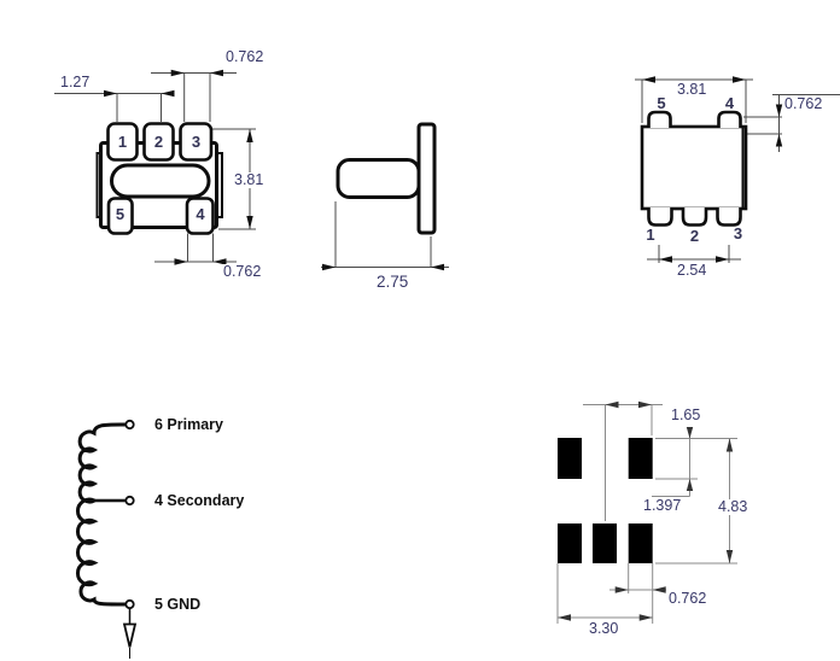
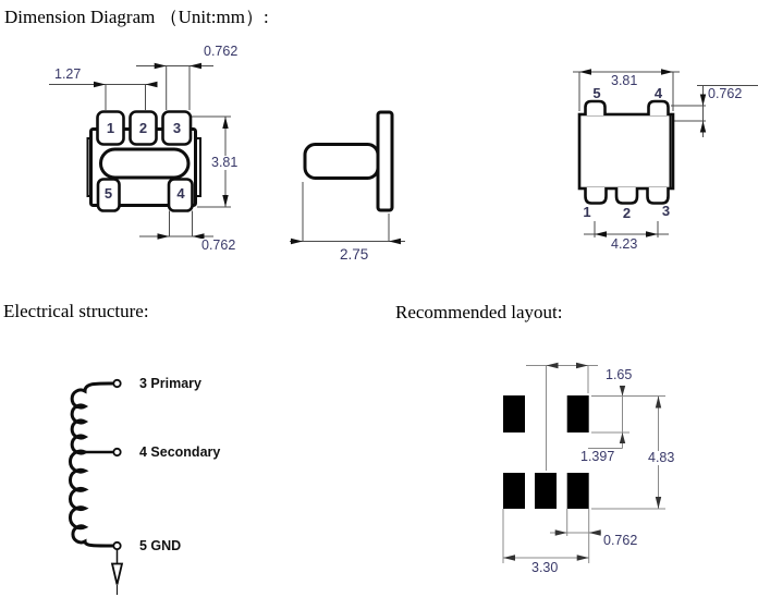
+ Dimension Diagram （Unit:mm）:
+ Electrical structure:
+ Recommended layout:
  1.27
  0.762
  3.81
  0.762
  1
  2
  3
  5
  4
  2.75
  3.81
  0.762
- 2.54
+ 4.23
  5
  4
  1
  2
  3
- 6 Primary
+ 3 Primary
  4 Secondary
  5 GND
  1.65
  1.397
  4.83
  0.762
  3.30
